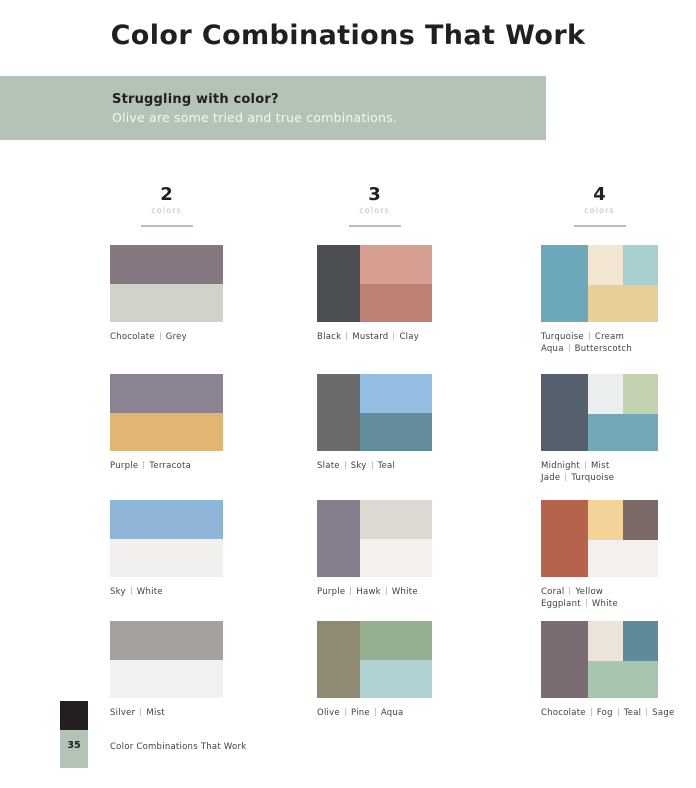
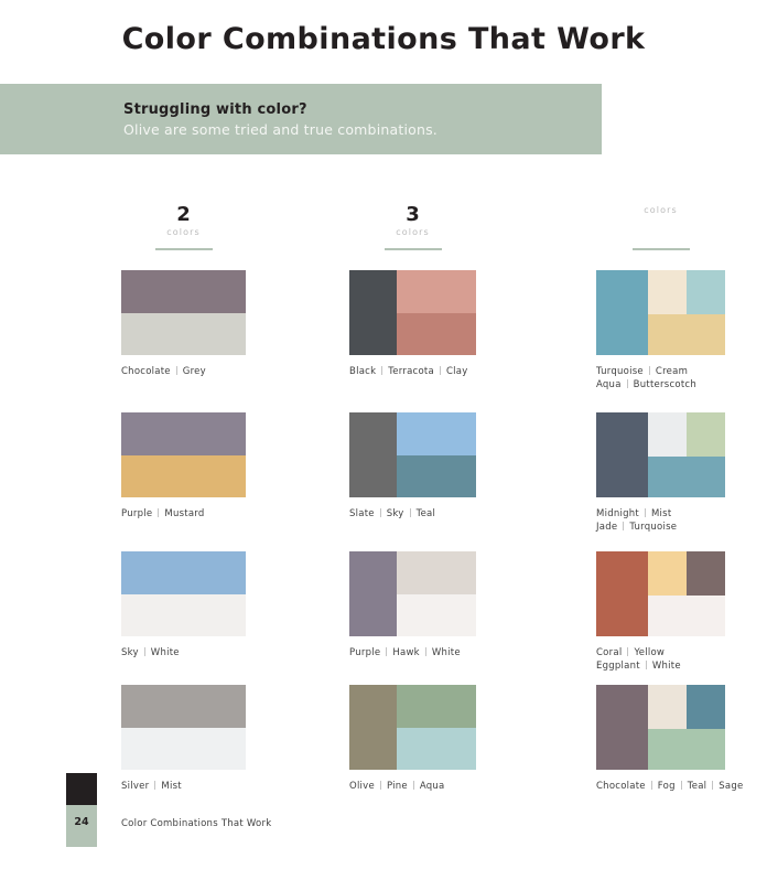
  Color Combinations That Work
  Struggling with color?
  Olive are some tried and true combinations.
  2
  colors
  Chocolate
  Grey
  Purple
- Terracota
+ Mustard
  Sky
  White
  Silver
  Mist
  3
  colors
  Black
- Mustard
+ Terracota
  Clay
  Slate
  Sky
  Teal
  Purple
  Hawk
  White
  Olive
  Pine
  Aqua
- 4
  colors
  Turquoise
  Cream
  Aqua
  Butterscotch
  Midnight
  Mist
  Jade
  Turquoise
  Coral
  Yellow
  Eggplant
  White
  Chocolate
  Fog
  Teal
  Sage
- 35
+ 24
  Color Combinations That Work
